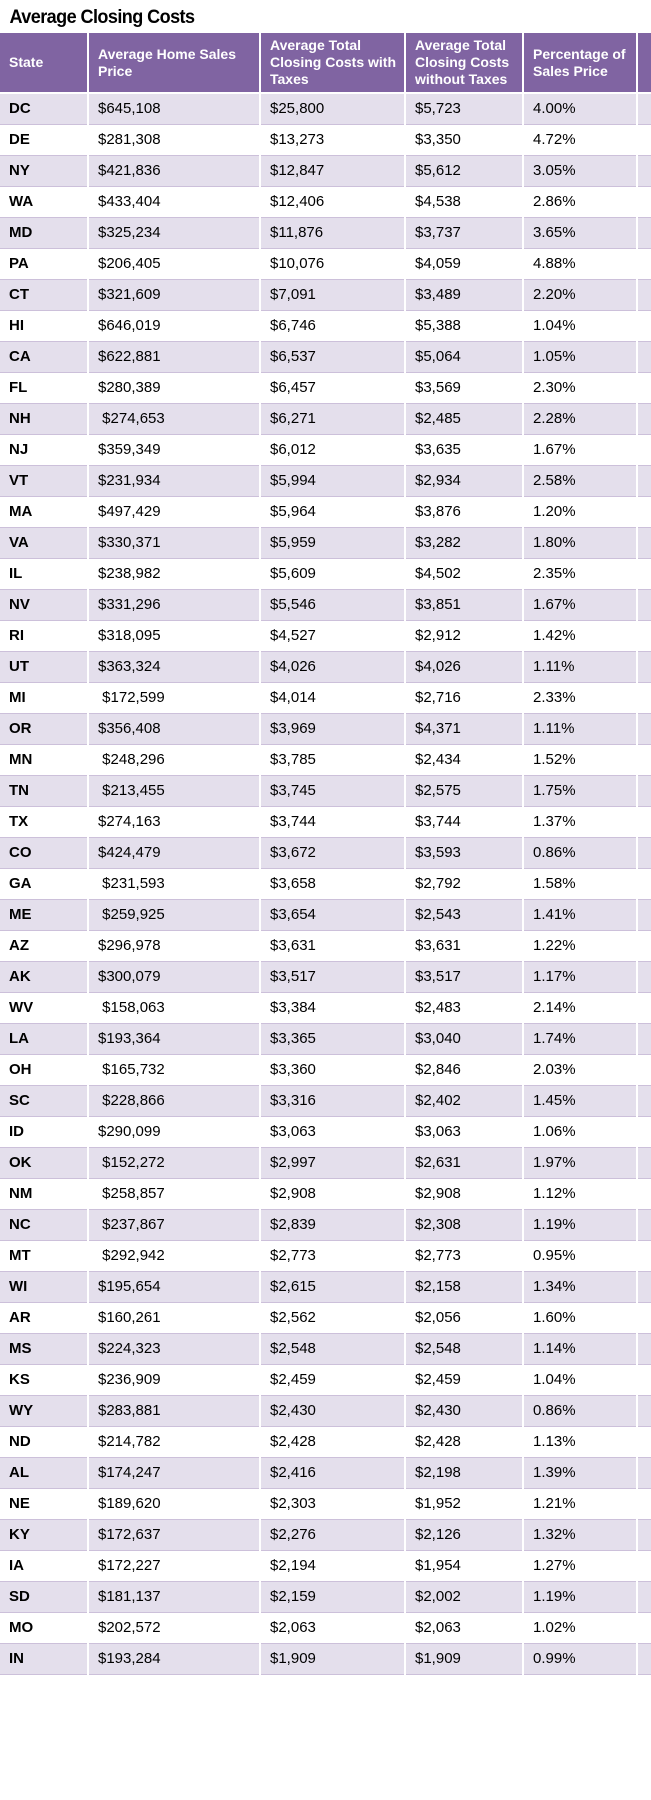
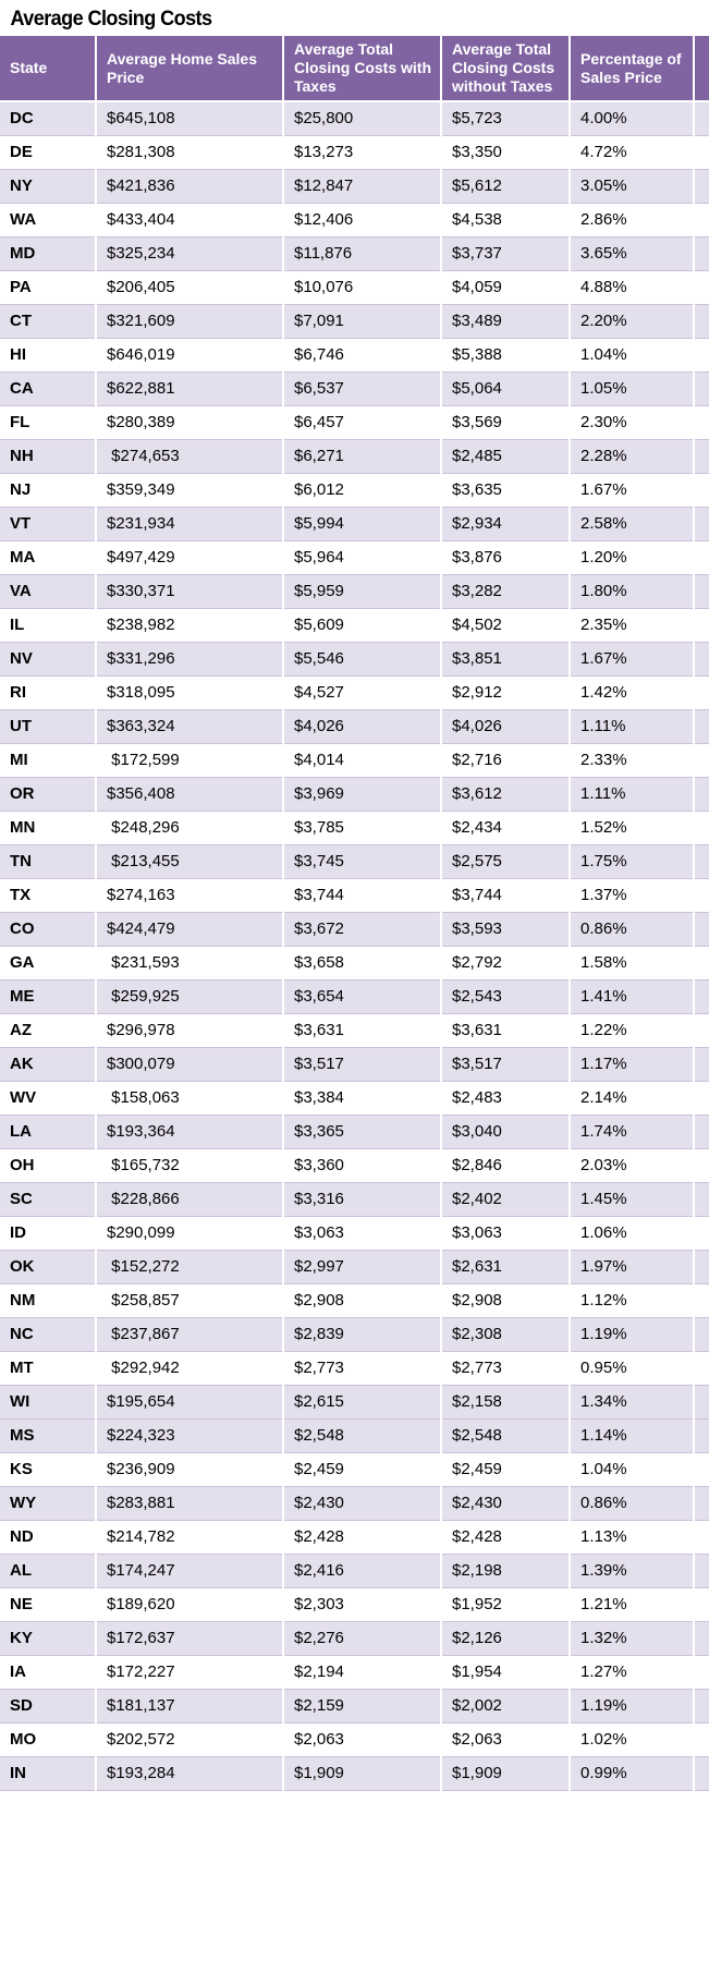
  Average Closing Costs
  State	Average Home Sales Price	Average Total Closing Costs with Taxes	Average Total Closing Costs without Taxes	Percentage of Sales Price
  DC	$645,108	$25,800	$5,723	4.00%
  DE	$281,308	$13,273	$3,350	4.72%
  NY	$421,836	$12,847	$5,612	3.05%
  WA	$433,404	$12,406	$4,538	2.86%
  MD	$325,234	$11,876	$3,737	3.65%
  PA	$206,405	$10,076	$4,059	4.88%
  CT	$321,609	$7,091	$3,489	2.20%
  HI	$646,019	$6,746	$5,388	1.04%
  CA	$622,881	$6,537	$5,064	1.05%
  FL	$280,389	$6,457	$3,569	2.30%
  NH	$274,653	$6,271	$2,485	2.28%
  NJ	$359,349	$6,012	$3,635	1.67%
  VT	$231,934	$5,994	$2,934	2.58%
  MA	$497,429	$5,964	$3,876	1.20%
  VA	$330,371	$5,959	$3,282	1.80%
  IL	$238,982	$5,609	$4,502	2.35%
  NV	$331,296	$5,546	$3,851	1.67%
  RI	$318,095	$4,527	$2,912	1.42%
  UT	$363,324	$4,026	$4,026	1.11%
  MI	$172,599	$4,014	$2,716	2.33%
- OR	$356,408	$3,969	$4,371	1.11%
+ OR	$356,408	$3,969	$3,612	1.11%
  MN	$248,296	$3,785	$2,434	1.52%
  TN	$213,455	$3,745	$2,575	1.75%
  TX	$274,163	$3,744	$3,744	1.37%
  CO	$424,479	$3,672	$3,593	0.86%
  GA	$231,593	$3,658	$2,792	1.58%
  ME	$259,925	$3,654	$2,543	1.41%
  AZ	$296,978	$3,631	$3,631	1.22%
  AK	$300,079	$3,517	$3,517	1.17%
  WV	$158,063	$3,384	$2,483	2.14%
  LA	$193,364	$3,365	$3,040	1.74%
  OH	$165,732	$3,360	$2,846	2.03%
  SC	$228,866	$3,316	$2,402	1.45%
  ID	$290,099	$3,063	$3,063	1.06%
  OK	$152,272	$2,997	$2,631	1.97%
  NM	$258,857	$2,908	$2,908	1.12%
  NC	$237,867	$2,839	$2,308	1.19%
  MT	$292,942	$2,773	$2,773	0.95%
  WI	$195,654	$2,615	$2,158	1.34%
- AR	$160,261	$2,562	$2,056	1.60%
  MS	$224,323	$2,548	$2,548	1.14%
  KS	$236,909	$2,459	$2,459	1.04%
  WY	$283,881	$2,430	$2,430	0.86%
  ND	$214,782	$2,428	$2,428	1.13%
  AL	$174,247	$2,416	$2,198	1.39%
  NE	$189,620	$2,303	$1,952	1.21%
  KY	$172,637	$2,276	$2,126	1.32%
  IA	$172,227	$2,194	$1,954	1.27%
  SD	$181,137	$2,159	$2,002	1.19%
  MO	$202,572	$2,063	$2,063	1.02%
  IN	$193,284	$1,909	$1,909	0.99%
